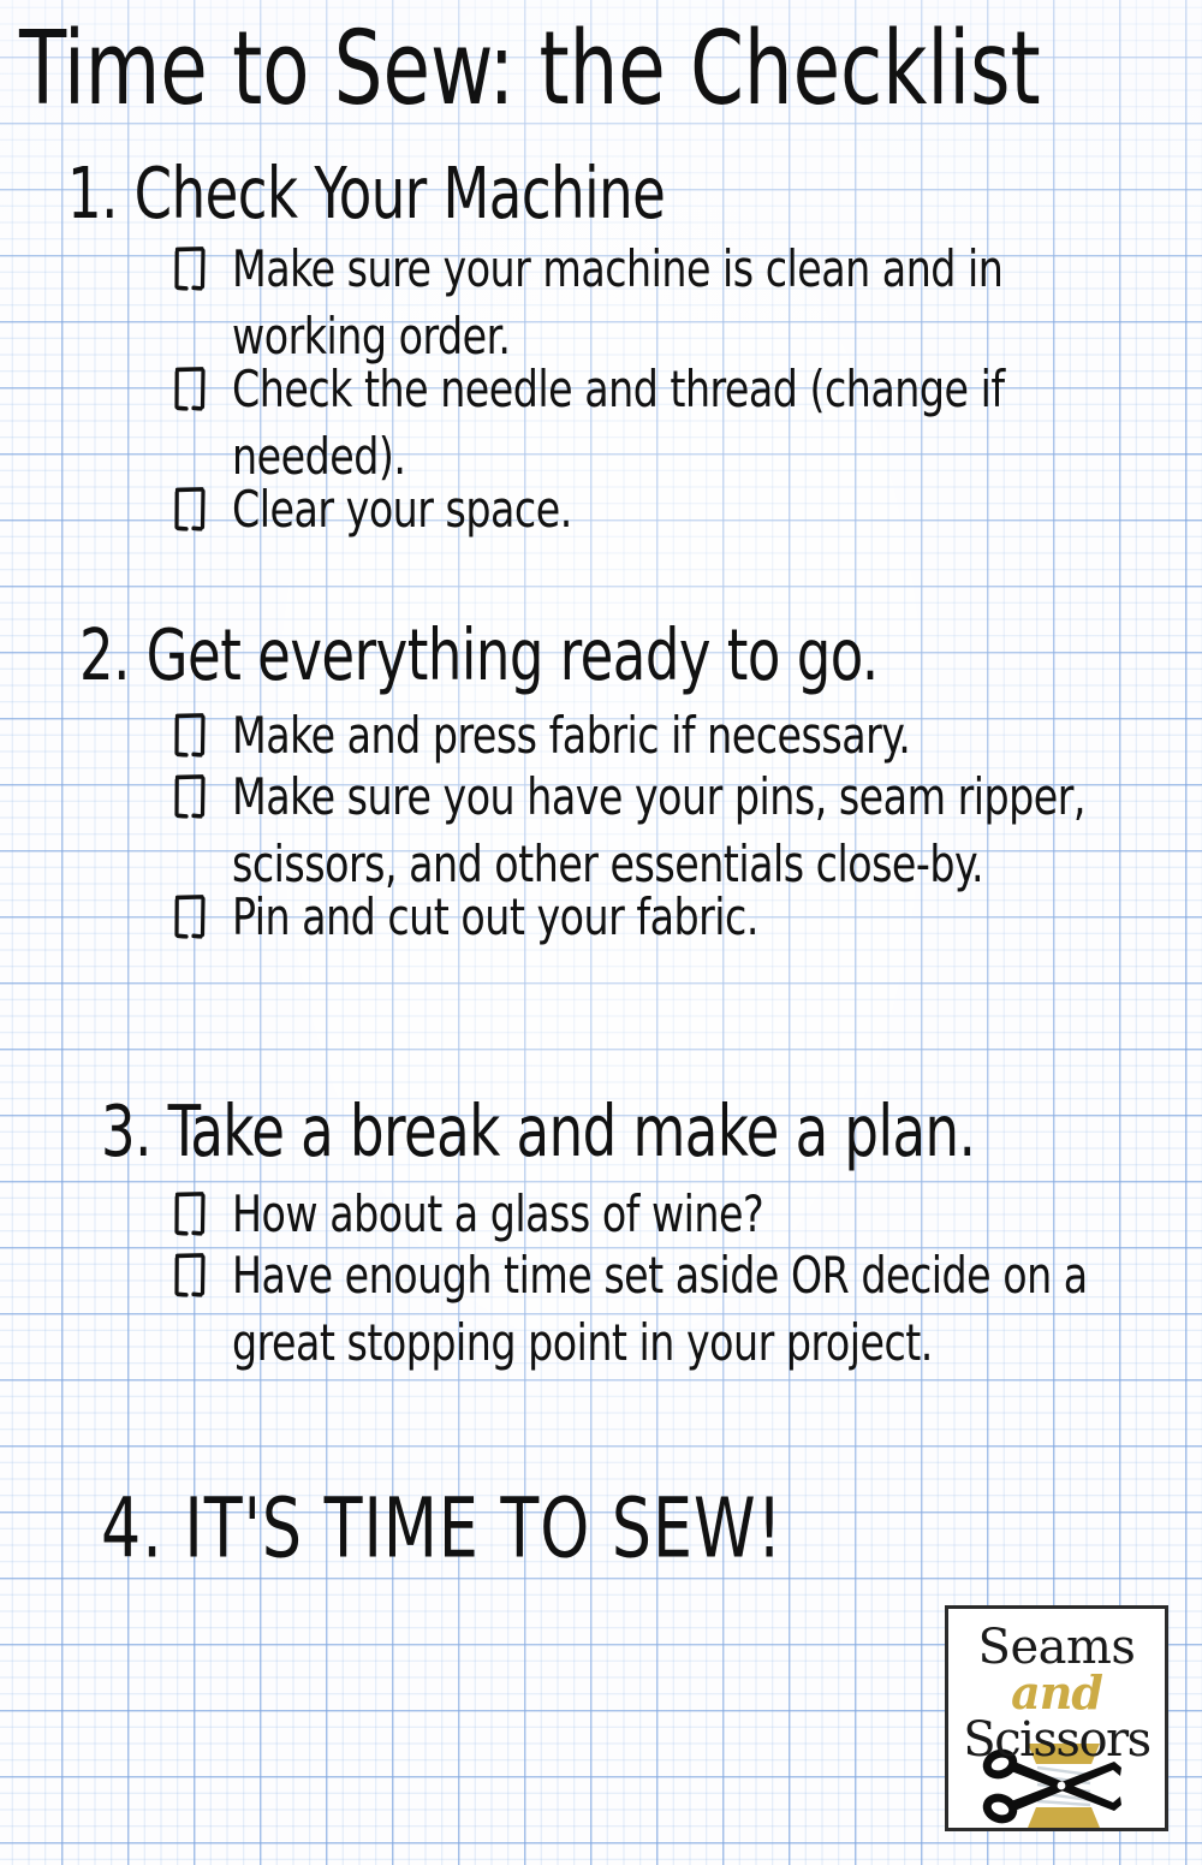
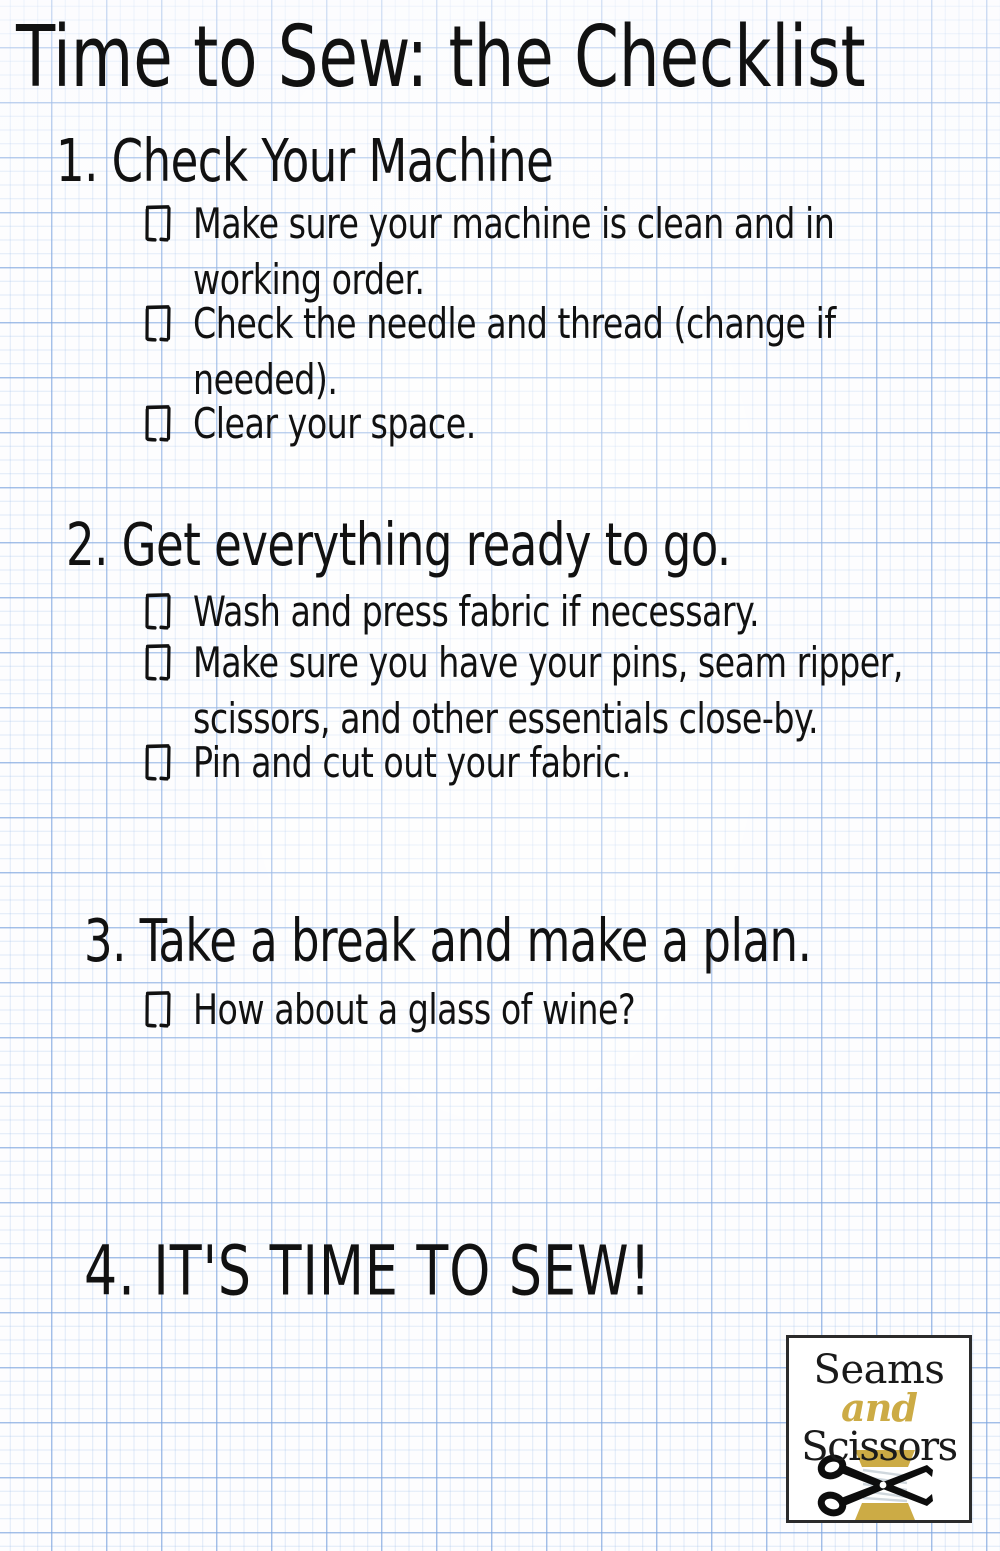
  Time to Sew: the Checklist
  1. Check Your Machine
  Make sure your machine is clean and in working order.
  Check the needle and thread (change if needed).
  Clear your space.
  2. Get everything ready to go.
- Make and press fabric if necessary.
+ Wash and press fabric if necessary.
  Make sure you have your pins, seam ripper, scissors, and other essentials close-by.
  Pin and cut out your fabric.
  3. Take a break and make a plan.
  How about a glass of wine?
- Have enough time set aside OR decide on a great stopping point in your project.
  4. IT'S TIME TO SEW!
  Seams
  and
  Scissors
